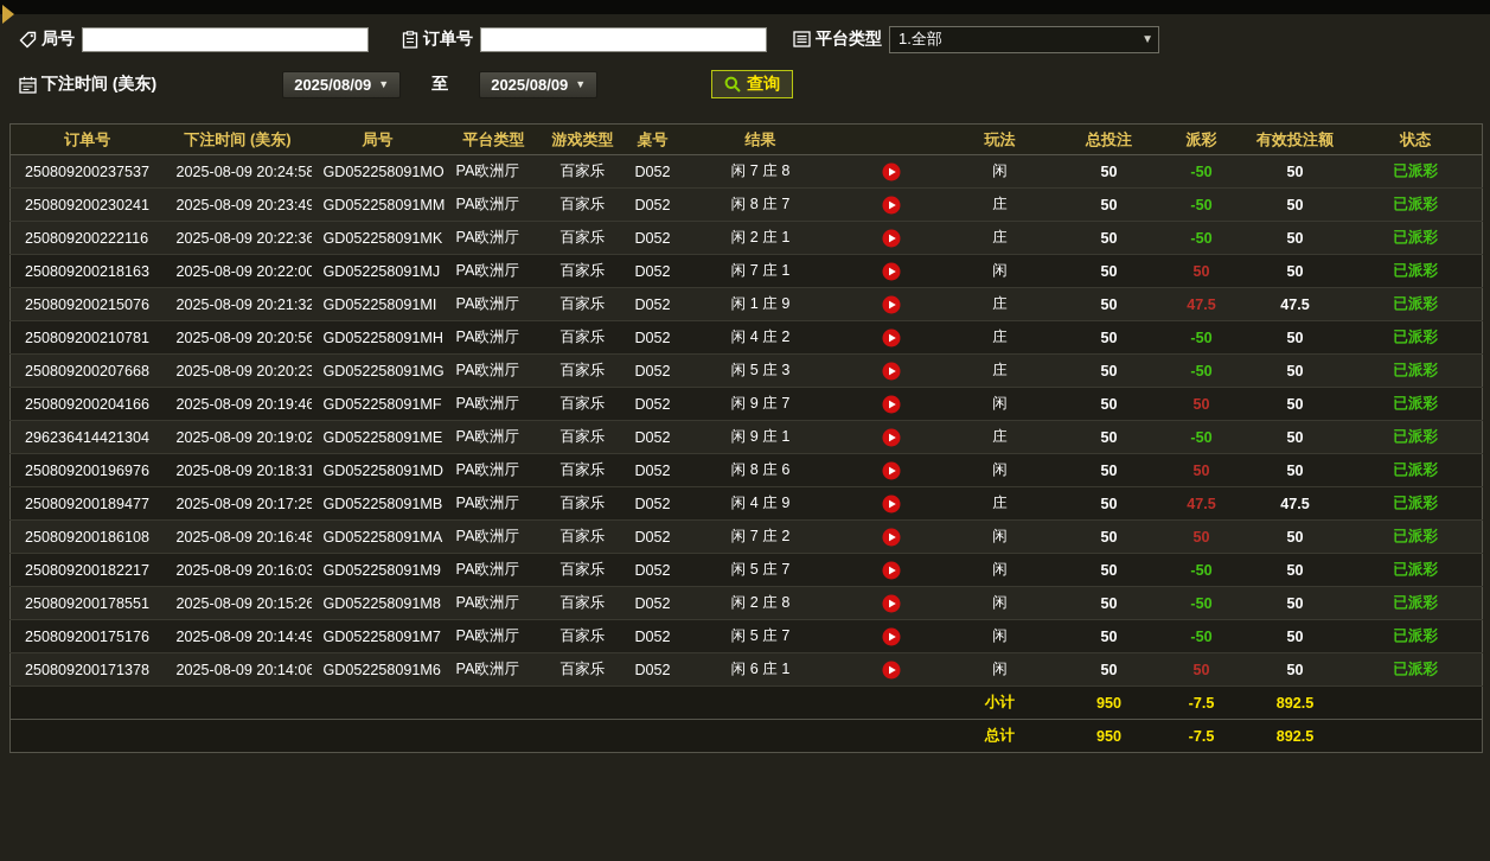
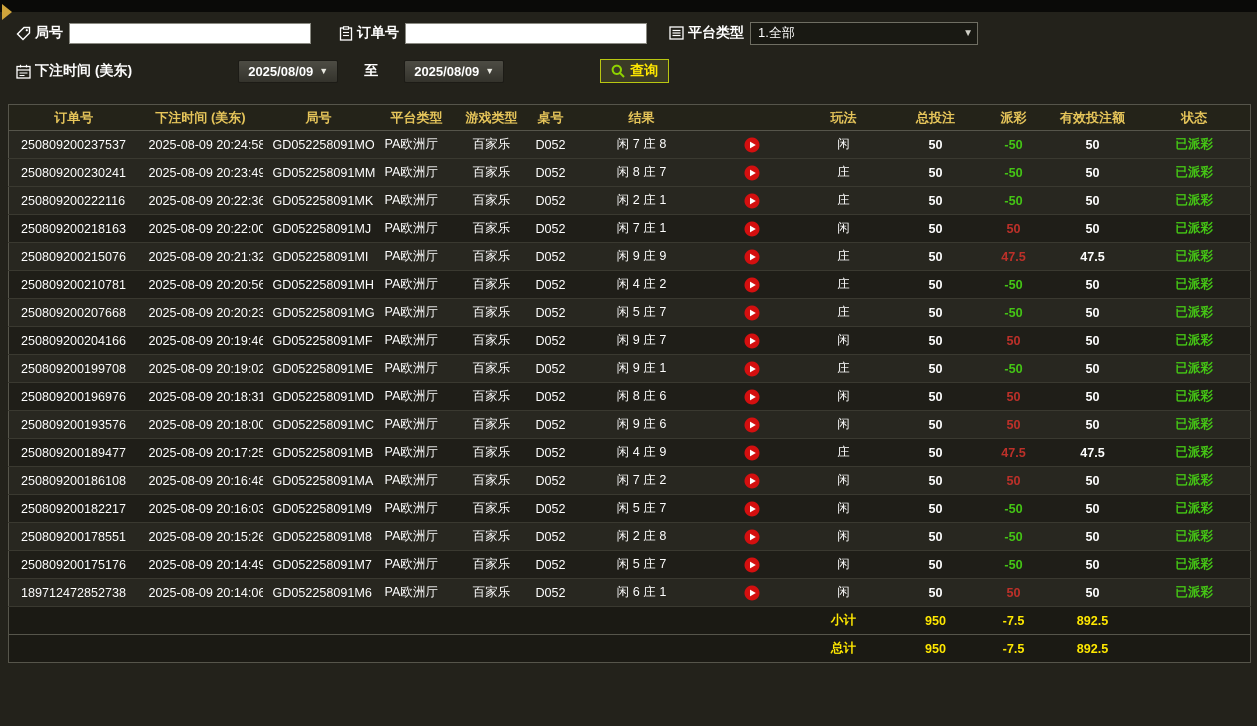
  局号
  订单号
  平台类型
  1.全部
  ▼
  下注时间 (美东)
  2025/08/09
  ▼
  至
  2025/08/09
  ▼
  查询
  订单号	下注时间 (美东)	局号	平台类型	游戏类型	桌号	结果		玩法	总投注	派彩	有效投注额	状态
  250809200237537	2025-08-09 20:24:58	GD052258091MO	PA欧洲厅	百家乐	D052	闲 7 庄 8		闲	50	-50	50	已派彩
  250809200230241	2025-08-09 20:23:49	GD052258091MM	PA欧洲厅	百家乐	D052	闲 8 庄 7		庄	50	-50	50	已派彩
  250809200222116	2025-08-09 20:22:36	GD052258091MK	PA欧洲厅	百家乐	D052	闲 2 庄 1		庄	50	-50	50	已派彩
  250809200218163	2025-08-09 20:22:00	GD052258091MJ	PA欧洲厅	百家乐	D052	闲 7 庄 1		闲	50	50	50	已派彩
- 250809200215076	2025-08-09 20:21:32	GD052258091MI	PA欧洲厅	百家乐	D052	闲 1 庄 9		庄	50	47.5	47.5	已派彩
+ 250809200215076	2025-08-09 20:21:32	GD052258091MI	PA欧洲厅	百家乐	D052	闲 9 庄 9		庄	50	47.5	47.5	已派彩
  250809200210781	2025-08-09 20:20:56	GD052258091MH	PA欧洲厅	百家乐	D052	闲 4 庄 2		庄	50	-50	50	已派彩
- 250809200207668	2025-08-09 20:20:23	GD052258091MG	PA欧洲厅	百家乐	D052	闲 5 庄 3		庄	50	-50	50	已派彩
+ 250809200207668	2025-08-09 20:20:23	GD052258091MG	PA欧洲厅	百家乐	D052	闲 5 庄 7		庄	50	-50	50	已派彩
  250809200204166	2025-08-09 20:19:46	GD052258091MF	PA欧洲厅	百家乐	D052	闲 9 庄 7		闲	50	50	50	已派彩
- 296236414421304	2025-08-09 20:19:02	GD052258091ME	PA欧洲厅	百家乐	D052	闲 9 庄 1		庄	50	-50	50	已派彩
+ 250809200199708	2025-08-09 20:19:02	GD052258091ME	PA欧洲厅	百家乐	D052	闲 9 庄 1		庄	50	-50	50	已派彩
  250809200196976	2025-08-09 20:18:31	GD052258091MD	PA欧洲厅	百家乐	D052	闲 8 庄 6		闲	50	50	50	已派彩
+ 250809200193576	2025-08-09 20:18:00	GD052258091MC	PA欧洲厅	百家乐	D052	闲 9 庄 6		闲	50	50	50	已派彩
  250809200189477	2025-08-09 20:17:25	GD052258091MB	PA欧洲厅	百家乐	D052	闲 4 庄 9		庄	50	47.5	47.5	已派彩
  250809200186108	2025-08-09 20:16:48	GD052258091MA	PA欧洲厅	百家乐	D052	闲 7 庄 2		闲	50	50	50	已派彩
  250809200182217	2025-08-09 20:16:03	GD052258091M9	PA欧洲厅	百家乐	D052	闲 5 庄 7		闲	50	-50	50	已派彩
  250809200178551	2025-08-09 20:15:26	GD052258091M8	PA欧洲厅	百家乐	D052	闲 2 庄 8		闲	50	-50	50	已派彩
  250809200175176	2025-08-09 20:14:49	GD052258091M7	PA欧洲厅	百家乐	D052	闲 5 庄 7		闲	50	-50	50	已派彩
- 250809200171378	2025-08-09 20:14:06	GD052258091M6	PA欧洲厅	百家乐	D052	闲 6 庄 1		闲	50	50	50	已派彩
+ 189712472852738	2025-08-09 20:14:06	GD052258091M6	PA欧洲厅	百家乐	D052	闲 6 庄 1		闲	50	50	50	已派彩
  	小计	950	-7.5	892.5
  	总计	950	-7.5	892.5
